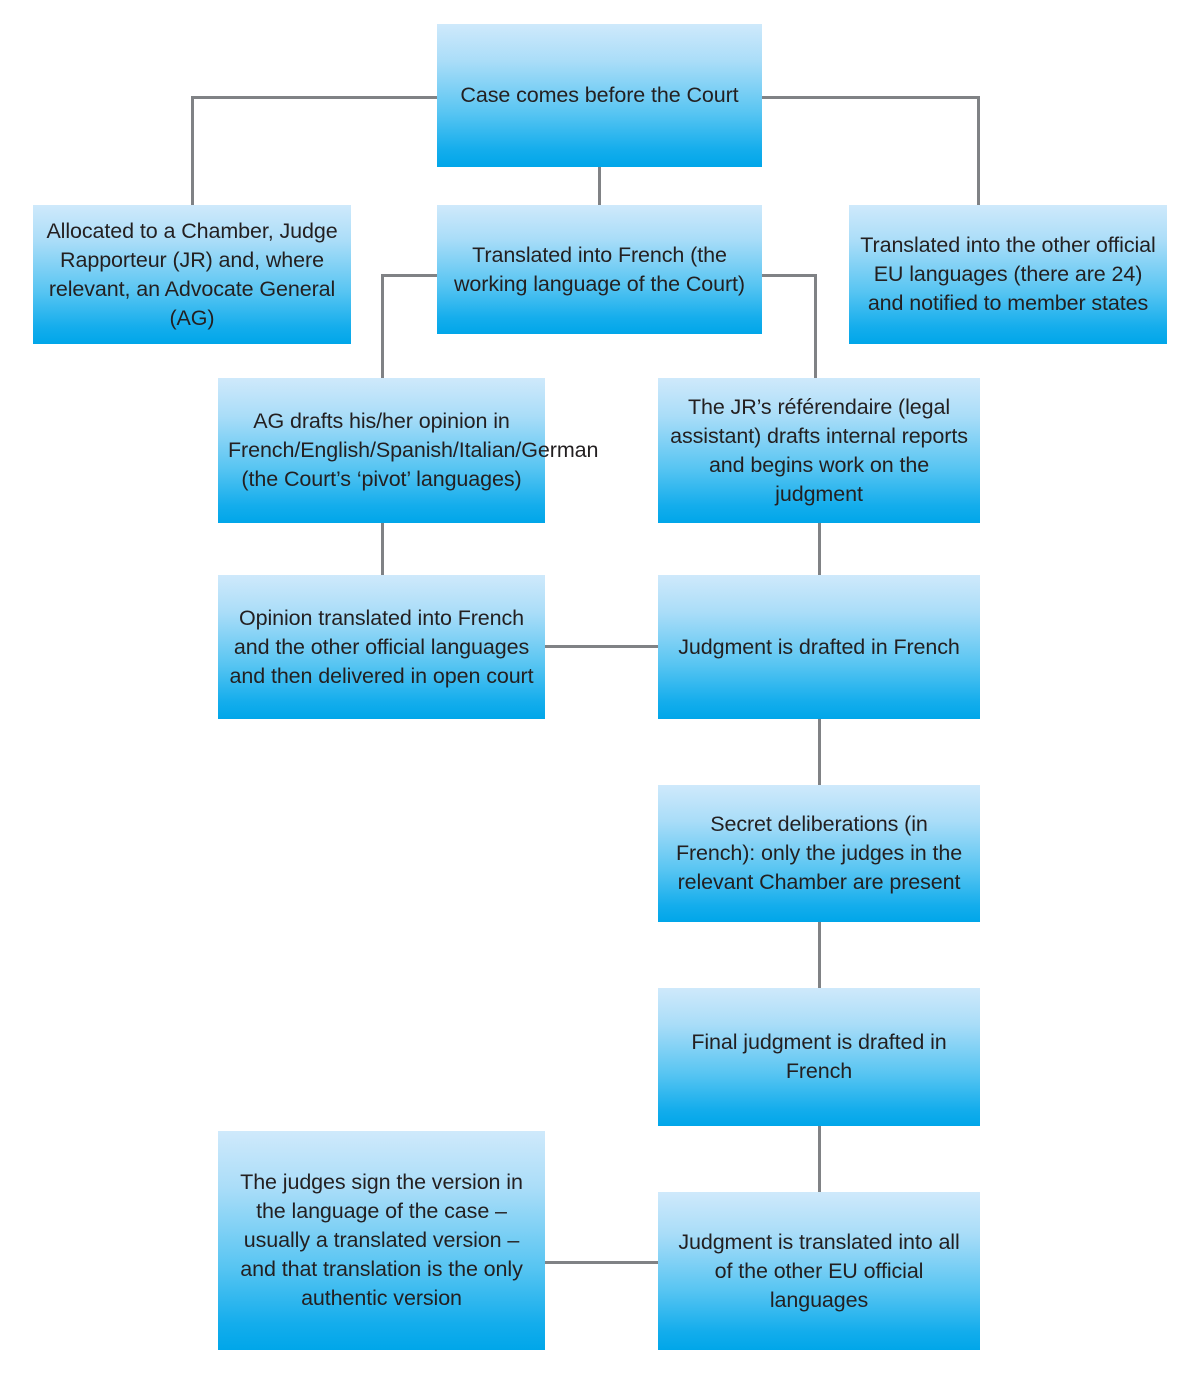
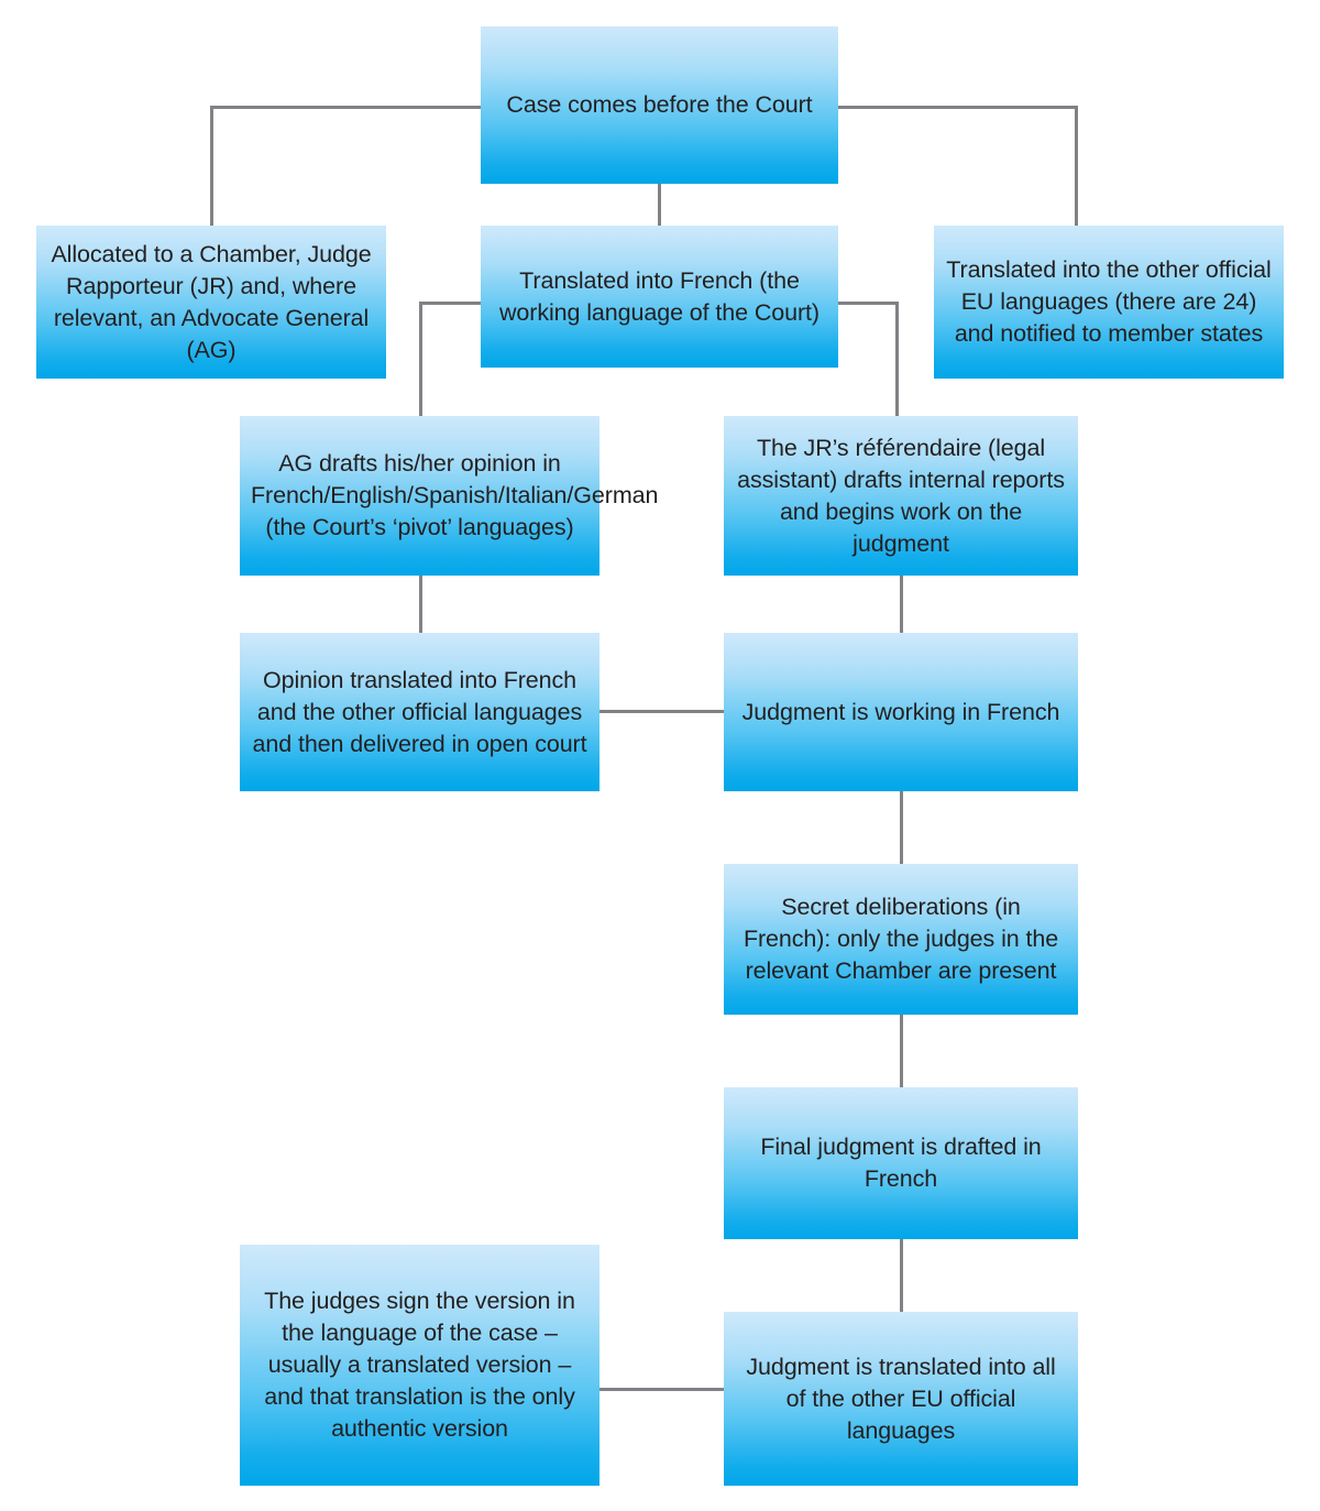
  Case comes before the Court
  Allocated to a Chamber, Judge Rapporteur (JR) and, where relevant, an Advocate General (AG)
  Translated into French (the working language of the Court)
  Translated into the other official EU languages (there are 24) and notified to member states
  AG drafts his/her opinion in French/English/Spanish/Italian/German (the Court’s ‘pivot’ languages)
  The JR’s référendaire (legal assistant) drafts internal reports and begins work on the judgment
  Opinion translated into French and the other official languages and then delivered in open court
- Judgment is drafted in French
+ Judgment is working in French
  Secret deliberations (in French): only the judges in the relevant Chamber are present
  Final judgment is drafted in French
  The judges sign the version in the language of the case – usually a translated version – and that translation is the only authentic version
  Judgment is translated into all of the other EU official languages
